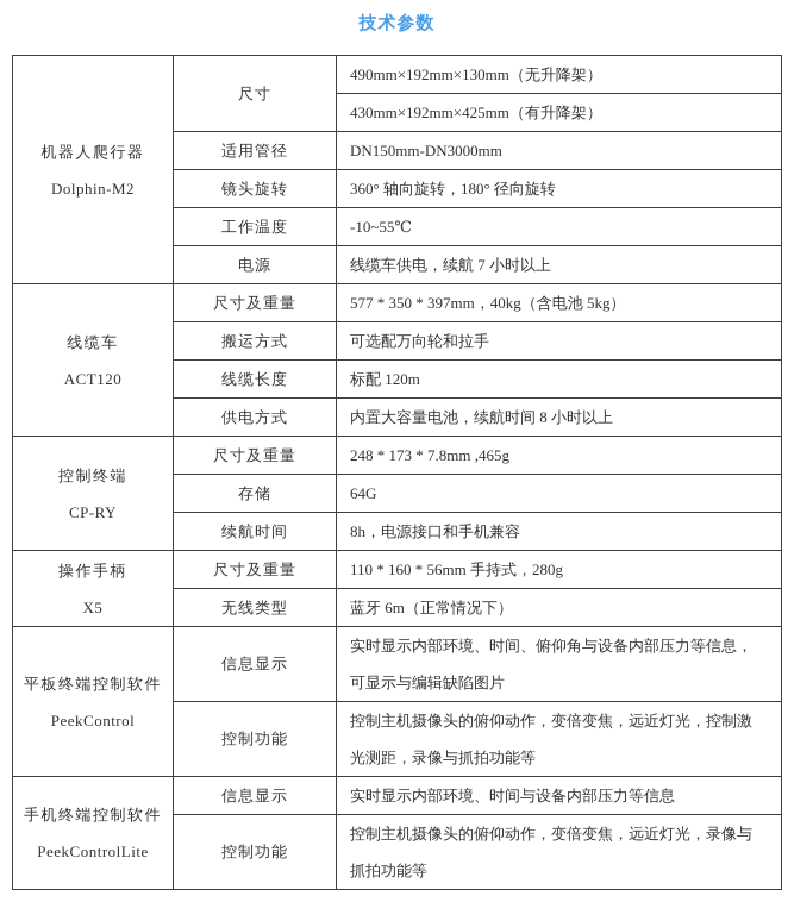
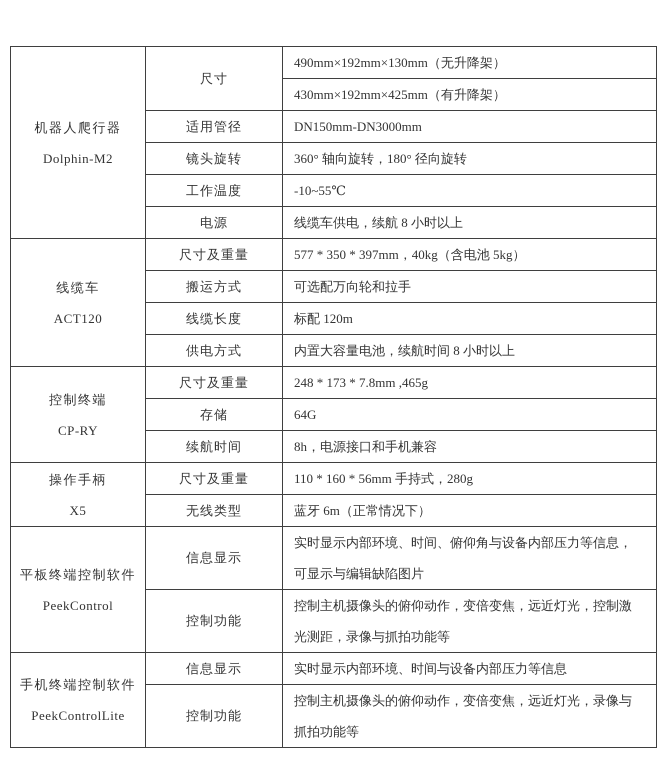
- 技术参数
  机器人爬行器 Dolphin-M2	尺寸	490mm×192mm×130mm（无升降架）
  430mm×192mm×425mm（有升降架）
  适用管径	DN150mm-DN3000mm
  镜头旋转	360° 轴向旋转，180° 径向旋转
  工作温度	-10~55℃
- 电源	线缆车供电，续航 7 小时以上
+ 电源	线缆车供电，续航 8 小时以上
  线缆车 ACT120	尺寸及重量	577 * 350 * 397mm，40kg（含电池 5kg）
  搬运方式	可选配万向轮和拉手
  线缆长度	标配 120m
  供电方式	内置大容量电池，续航时间 8 小时以上
  控制终端 CP-RY	尺寸及重量	248 * 173 * 7.8mm ,465g
  存储	64G
  续航时间	8h，电源接口和手机兼容
  操作手柄 X5	尺寸及重量	110 * 160 * 56mm 手持式，280g
  无线类型	蓝牙 6m（正常情况下）
  平板终端控制软件 PeekControl	信息显示	实时显示内部环境、时间、俯仰角与设备内部压力等信息， 可显示与编辑缺陷图片
  控制功能	控制主机摄像头的俯仰动作，变倍变焦，远近灯光，控制激 光测距，录像与抓拍功能等
  手机终端控制软件 PeekControlLite	信息显示	实时显示内部环境、时间与设备内部压力等信息
  控制功能	控制主机摄像头的俯仰动作，变倍变焦，远近灯光，录像与 抓拍功能等
